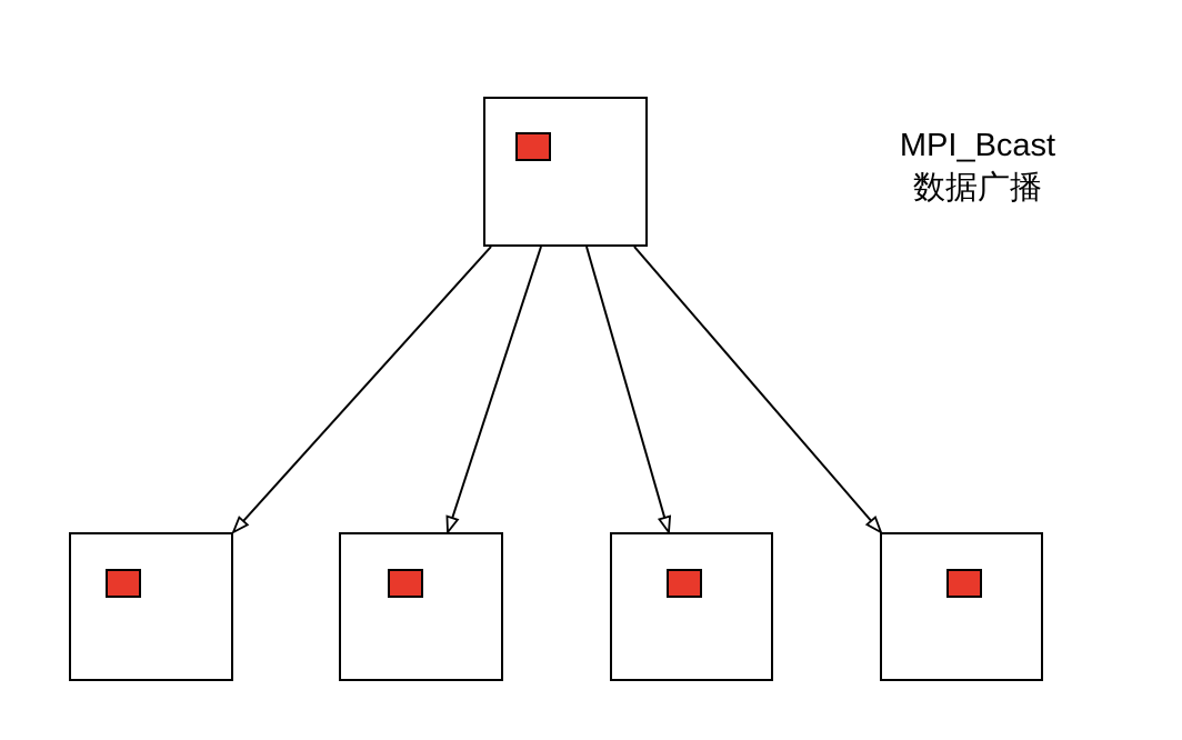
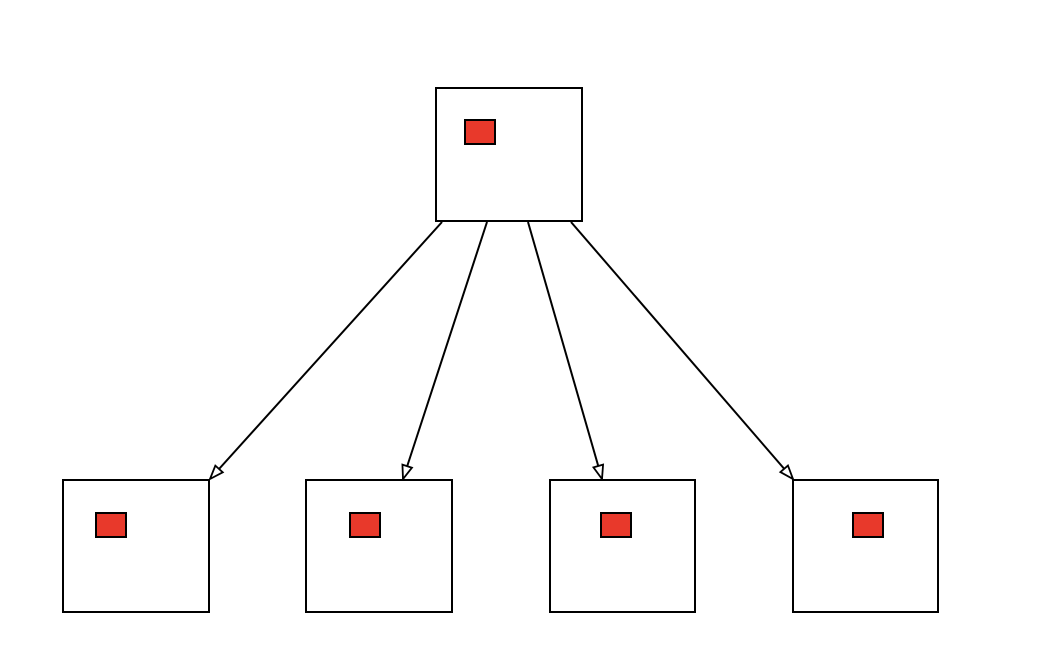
- MPI_Bcast
- 数据广播
